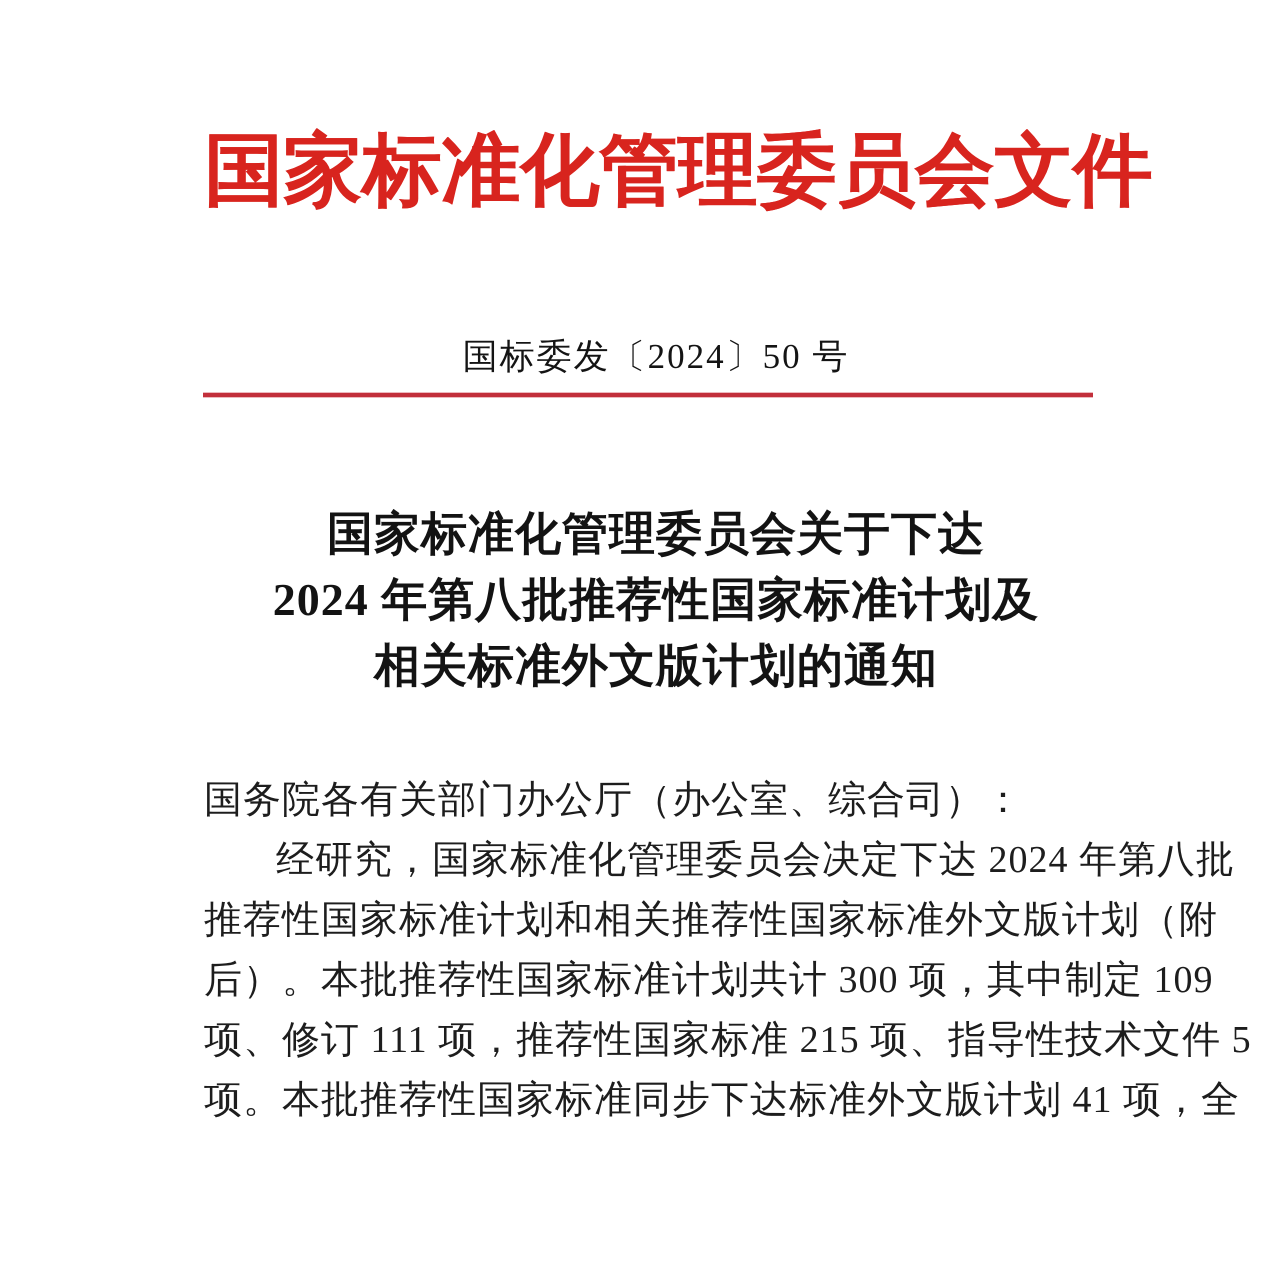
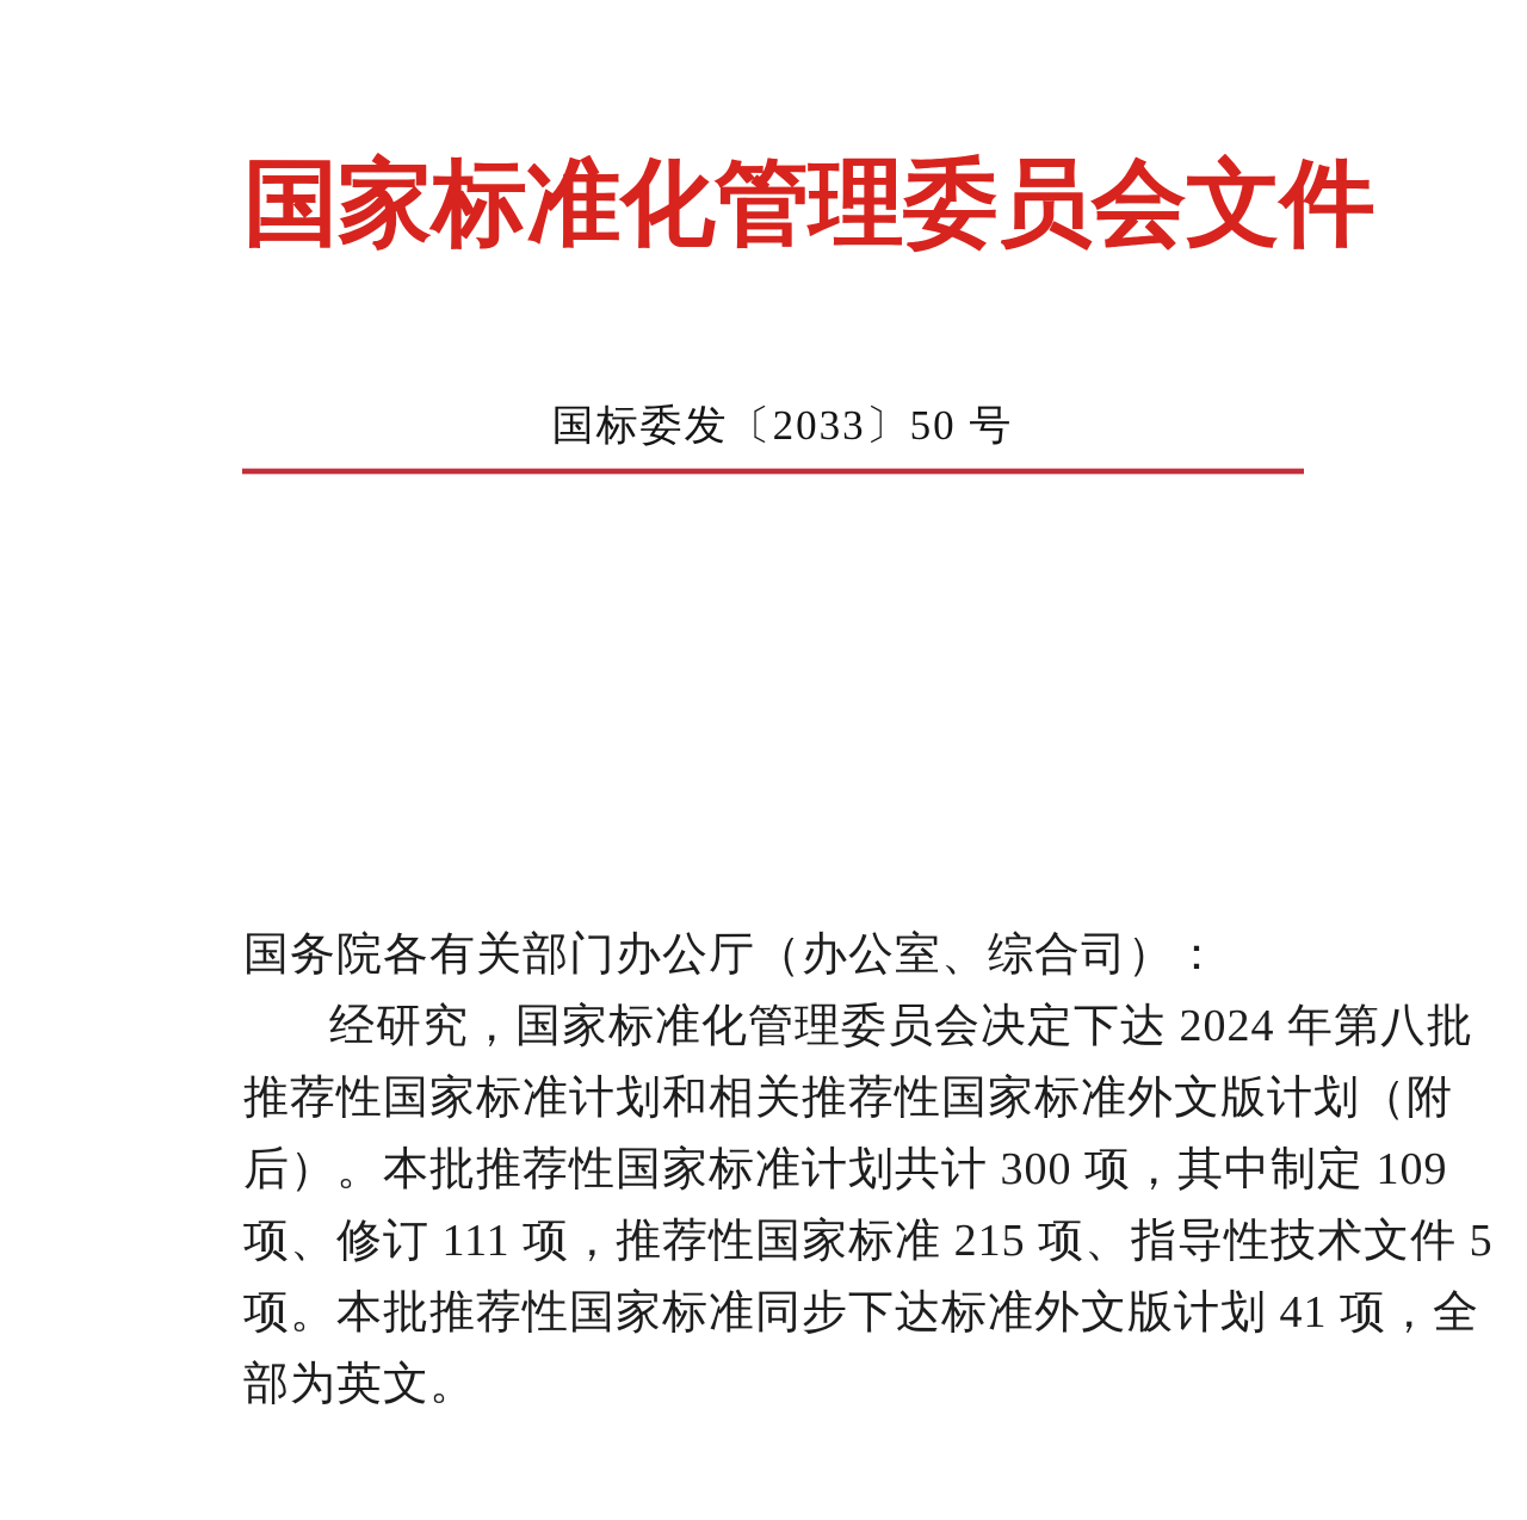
  国家标准化管理委员会文件
- 国标委发〔2024〕50 号
+ 国标委发〔2033〕50 号
- 国家标准化管理委员会关于下达
- 2024 年第八批推荐性国家标准计划及
- 相关标准外文版计划的通知
  国务院各有关部门办公厅（办公室、综合司）：
  经研究，国家标准化管理委员会决定下达 2024 年第八批
  推荐性国家标准计划和相关推荐性国家标准外文版计划（附
  后）。本批推荐性国家标准计划共计 300 项，其中制定 109
  项、修订 111 项，推荐性国家标准 215 项、指导性技术文件 5
  项。本批推荐性国家标准同步下达标准外文版计划 41 项，全
+ 部为英文。
